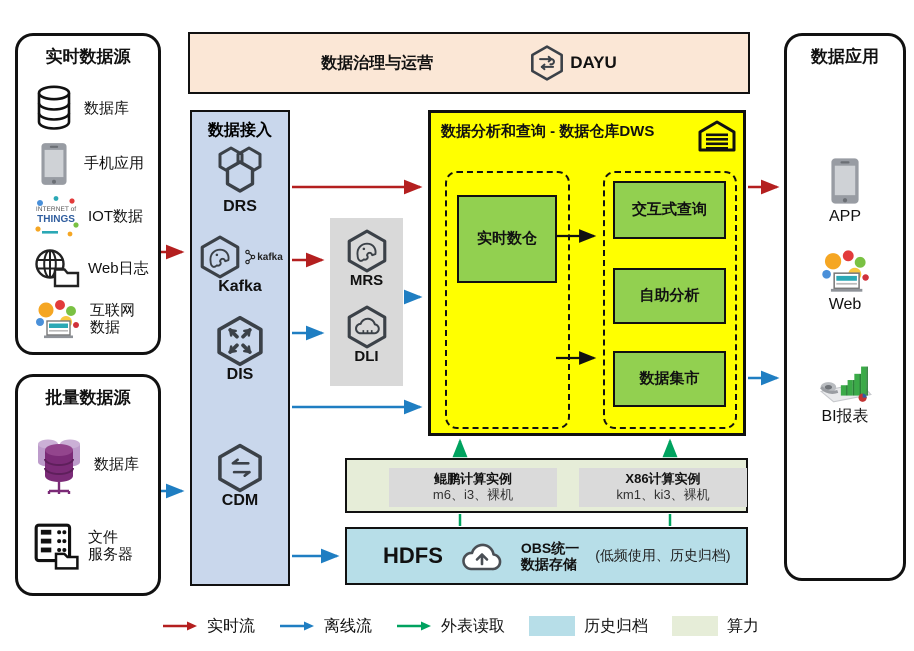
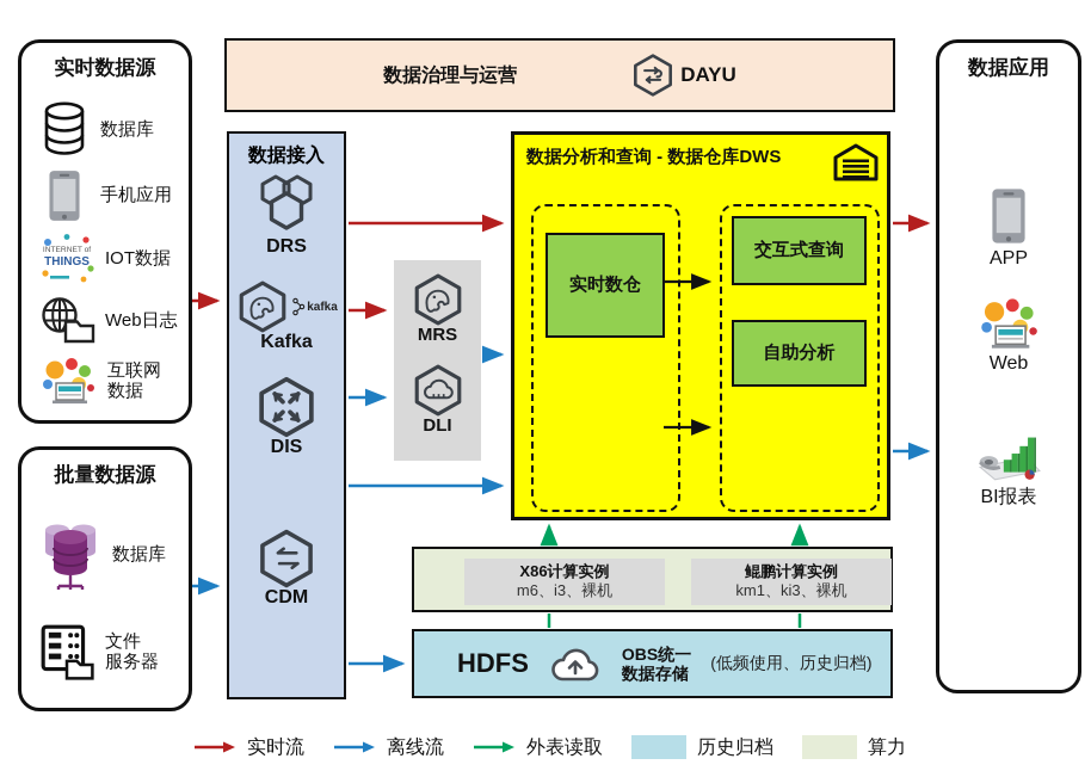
  数据治理与运营
  DAYU
  实时数据源
  数据库
  手机应用
  THINGS
  IOT数据
  Web日志
  互联网
  数据
  批量数据源
  数据库
  文件
  服务器
  数据接入
  DRS
  kafka
  Kafka
  DIS
  CDM
  MRS
  DLI
  数据分析和查询 - 数据仓库DWS
  实时数仓
  交互式查询
  自助分析
- 数据集市
- 鲲鹏计算实例
+ X86计算实例
  m6、i3、裸机
- X86计算实例
+ 鲲鹏计算实例
  km1、ki3、裸机
  HDFS
  OBS统一
  数据存储
  (低频使用、历史归档)
  数据应用
  APP
  Web
  BI报表
  实时流
  离线流
  外表读取
  历史归档
  算力
